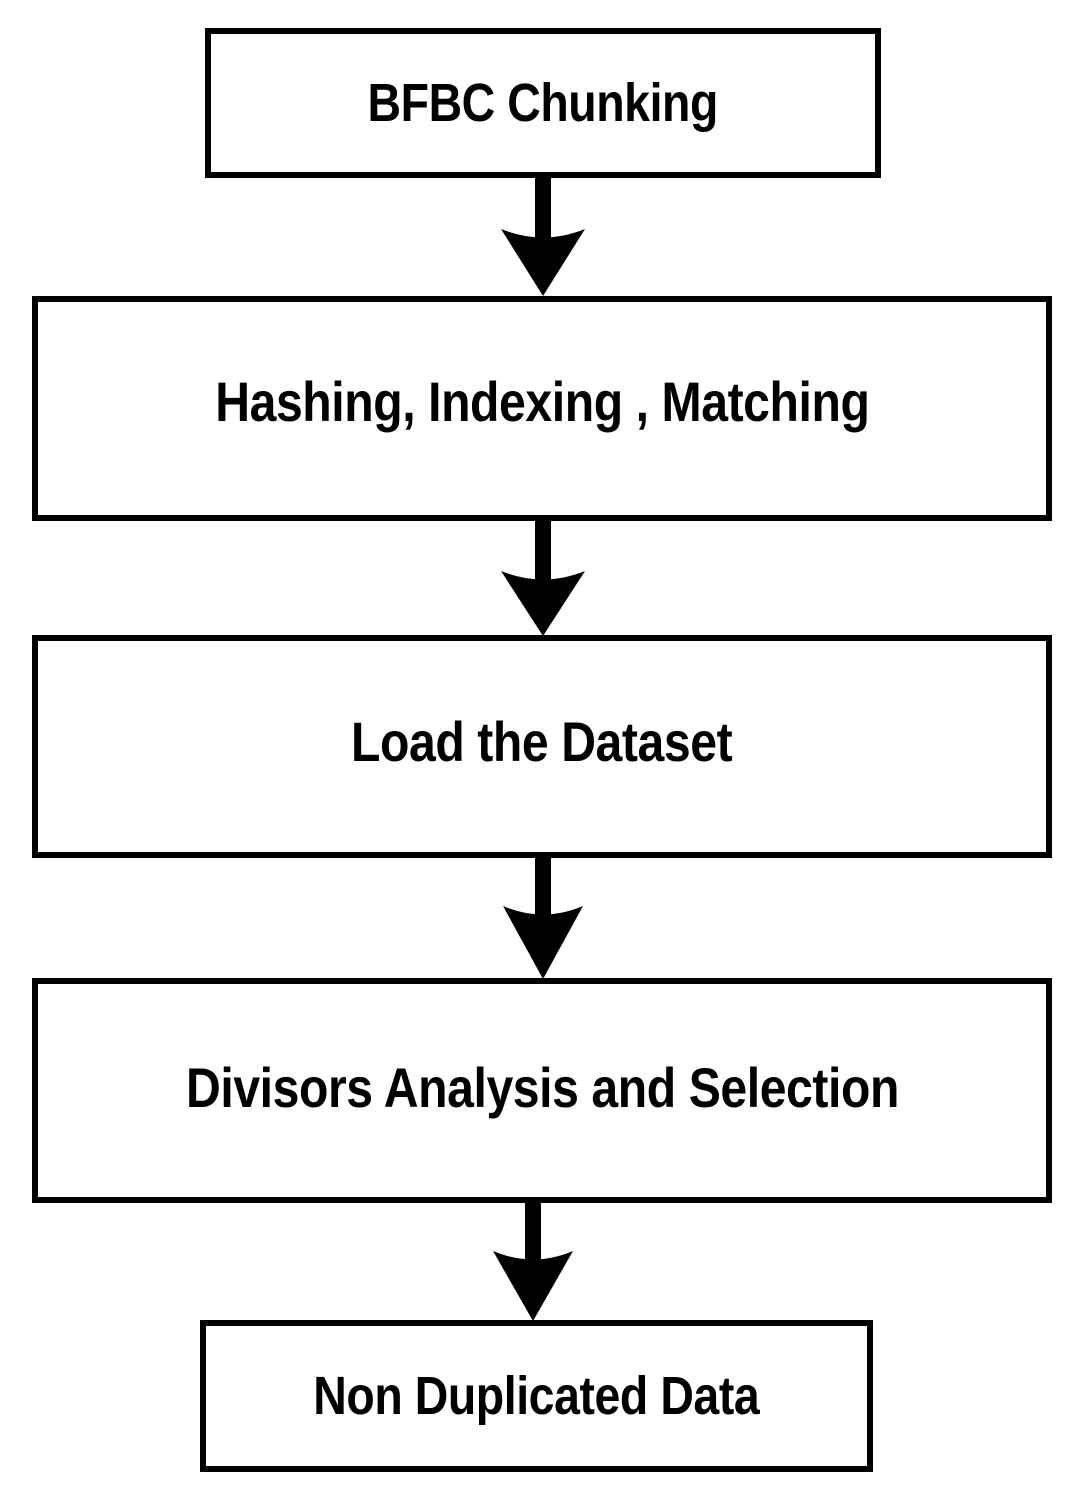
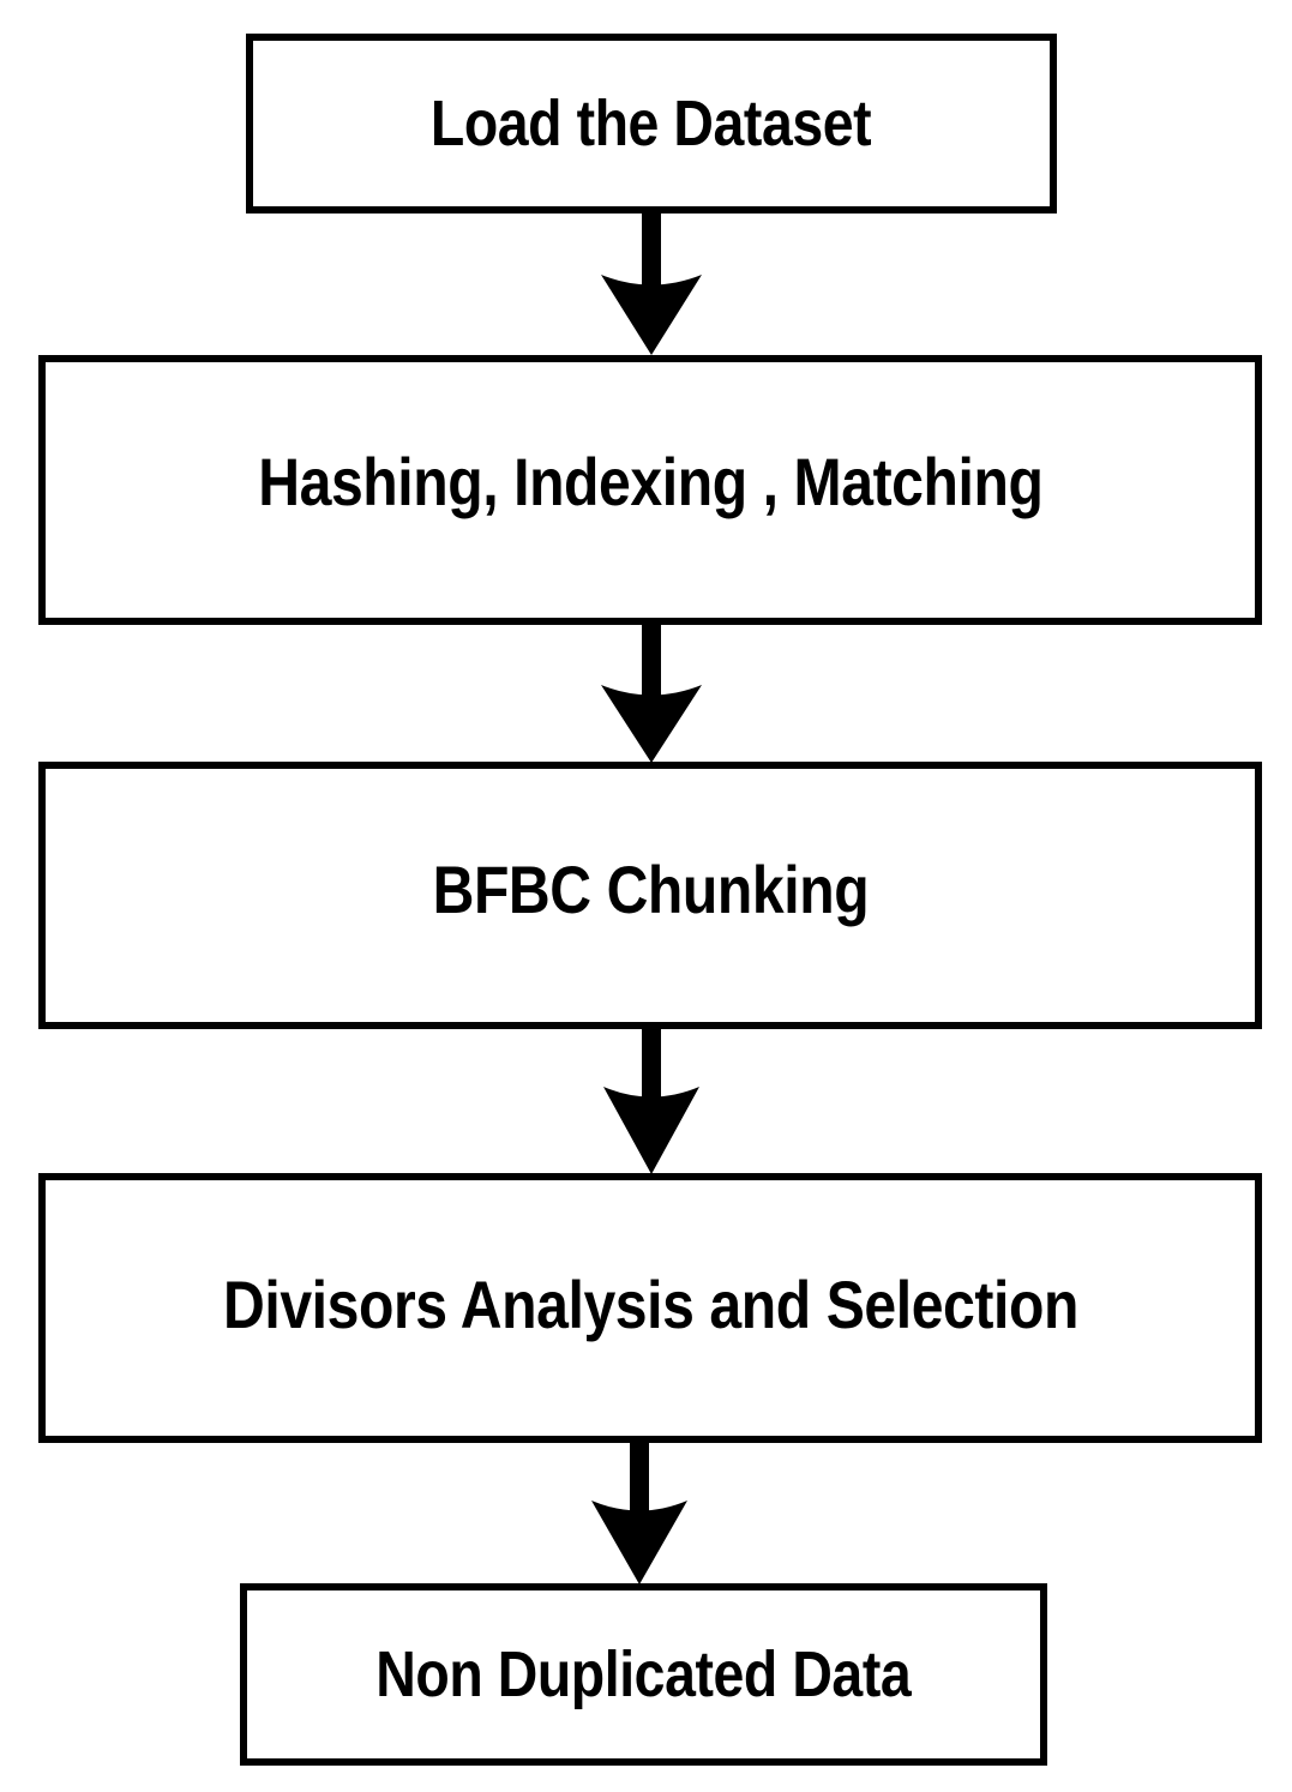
- BFBC Chunking
+ Load the Dataset
  Hashing, Indexing , Matching
- Load the Dataset
+ BFBC Chunking
  Divisors Analysis and Selection
  Non Duplicated Data
